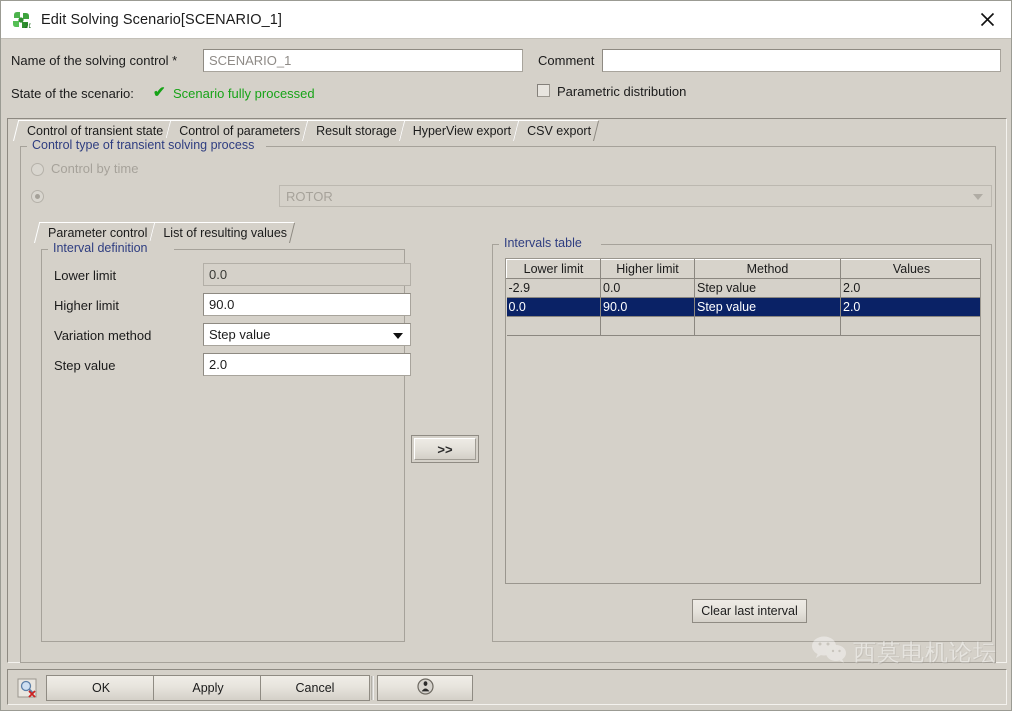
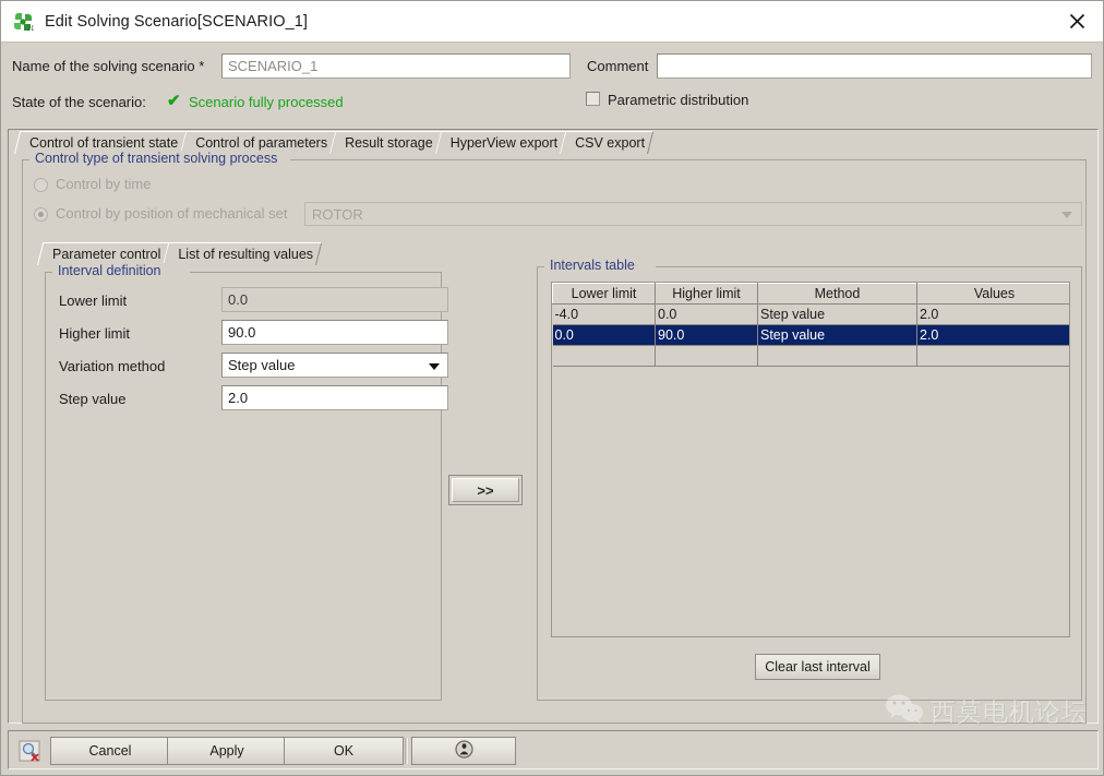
  Edit Solving Scenario[SCENARIO_1]
- Name of the solving control *
+ Name of the solving scenario *
  SCENARIO_1
  Comment
  State of the scenario:
  ✔
  Scenario fully processed
  Parametric distribution
  Control of transient state
  Control of parameters
  Result storage
  HyperView export
  CSV export
  Control type of transient solving process
  Control by time
+ Control by position of mechanical set
  ROTOR
  Parameter control
  List of resulting values
  Interval definition
  Lower limit
  0.0
  Higher limit
  90.0
  Variation method
  Step value
  Step value
  2.0
  >>
  Intervals table
  Lower limit	Higher limit	Method	Values
- -2.9	0.0	Step value	2.0
+ -4.0	0.0	Step value	2.0
  0.0	90.0	Step value	2.0
  Clear last interval
  西莫电机论坛
- OK
+ Cancel
  Apply
- Cancel
+ OK
